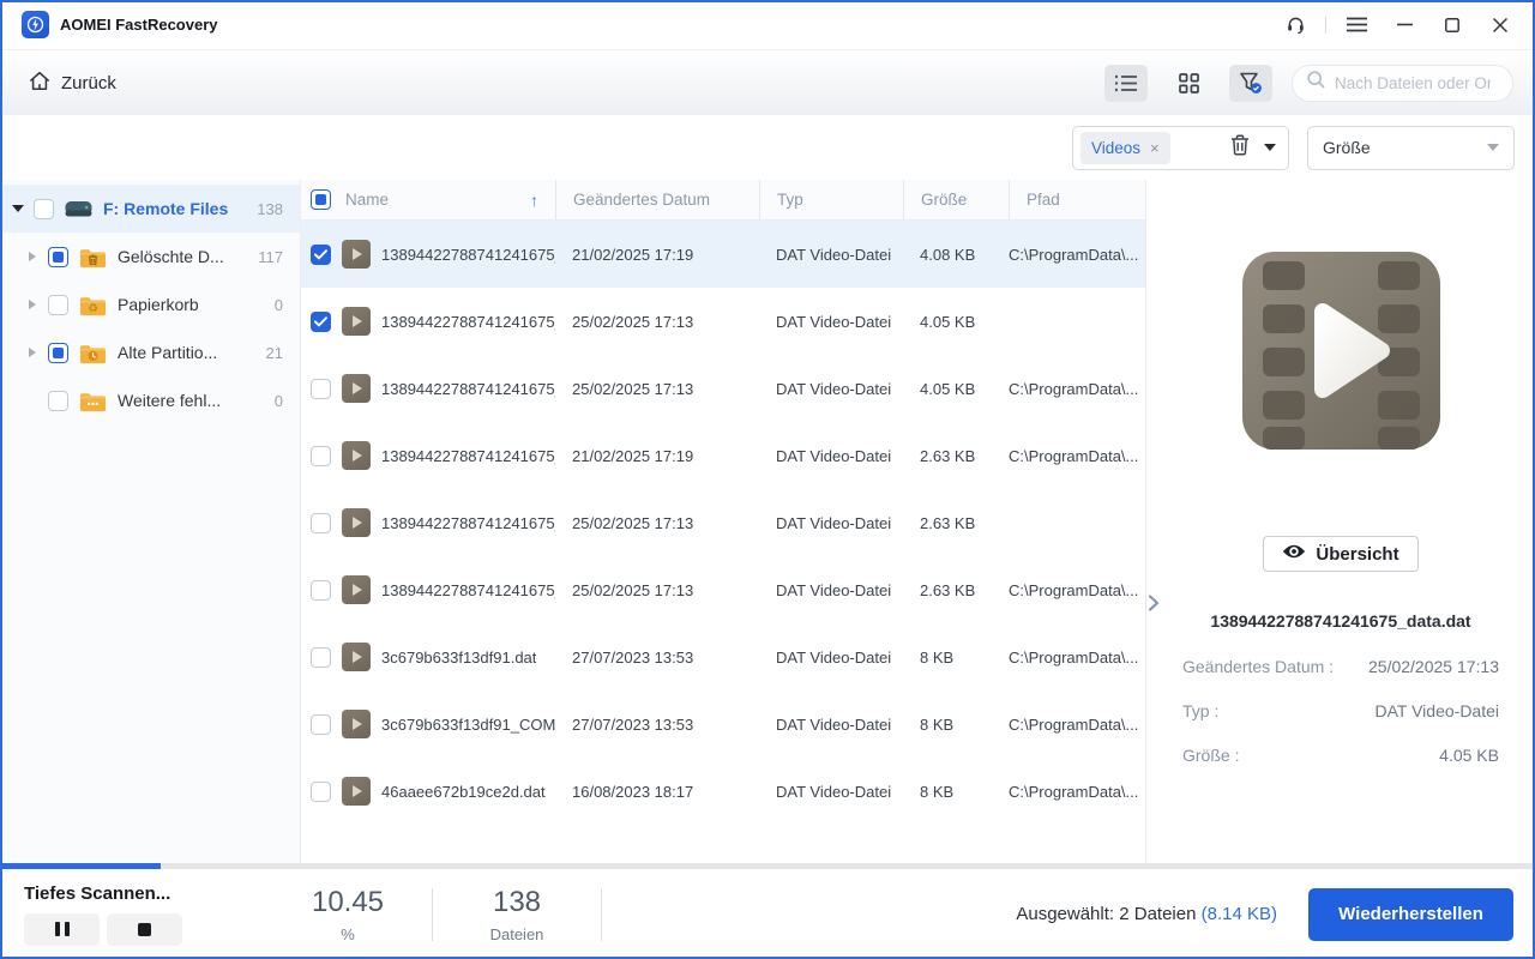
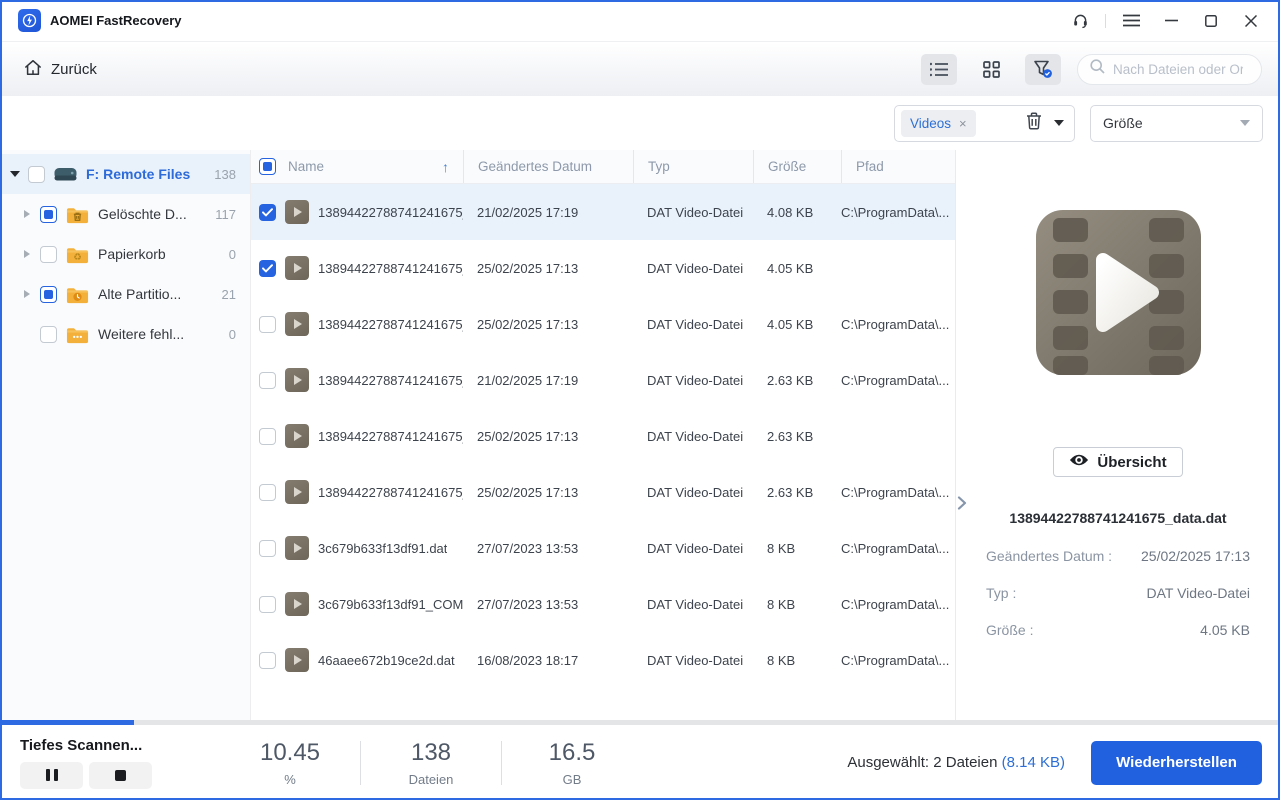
  AOMEI FastRecovery
  Zurück
  Nach Dateien oder Or
  Videos
  ×
  Größe
  F: Remote Files
  138
  Gelöschte D...
  117
  ♻
  Papierkorb
  0
  Alte Partitio...
  21
  Weitere fehl...
  0
  Name
  ↑
  Geändertes Datum
  Typ
  Größe
  Pfad
  13894422788741241675
  21/02/2025 17:19
  DAT Video-Datei
  4.08 KB
  C:\ProgramData\...
  13894422788741241675
  25/02/2025 17:13
  DAT Video-Datei
  4.05 KB
  13894422788741241675
  25/02/2025 17:13
  DAT Video-Datei
  4.05 KB
  C:\ProgramData\...
  13894422788741241675
  21/02/2025 17:19
  DAT Video-Datei
  2.63 KB
  C:\ProgramData\...
  13894422788741241675
  25/02/2025 17:13
  DAT Video-Datei
  2.63 KB
  13894422788741241675
  25/02/2025 17:13
  DAT Video-Datei
  2.63 KB
  C:\ProgramData\...
  3c679b633f13df91.dat
  27/07/2023 13:53
  DAT Video-Datei
  8 KB
  C:\ProgramData\...
  3c679b633f13df91_COM
  27/07/2023 13:53
  DAT Video-Datei
  8 KB
  C:\ProgramData\...
  46aaee672b19ce2d.dat
  16/08/2023 18:17
  DAT Video-Datei
  8 KB
  C:\ProgramData\...
  Übersicht
  13894422788741241675_data.dat
  Geändertes Datum :
  25/02/2025 17:13
  Typ :
  DAT Video-Datei
  Größe :
  4.05 KB
  Tiefes Scannen...
  10.45
  %
  138
  Dateien
+ 16.5
+ GB
  Ausgewählt: 2 Dateien (8.14 KB)
  Wiederherstellen
